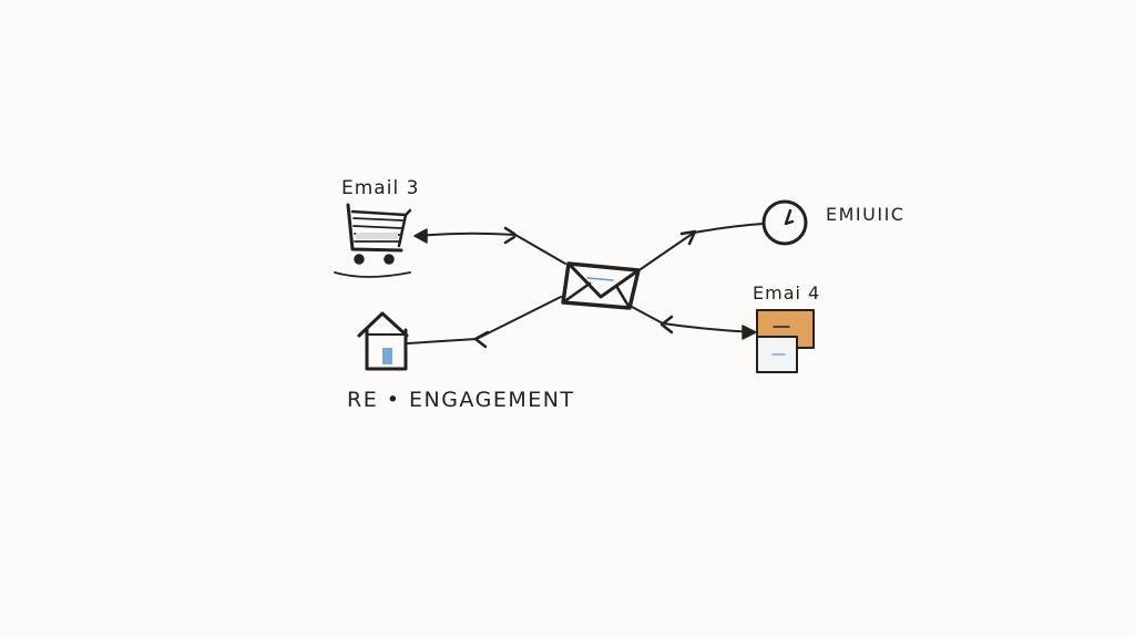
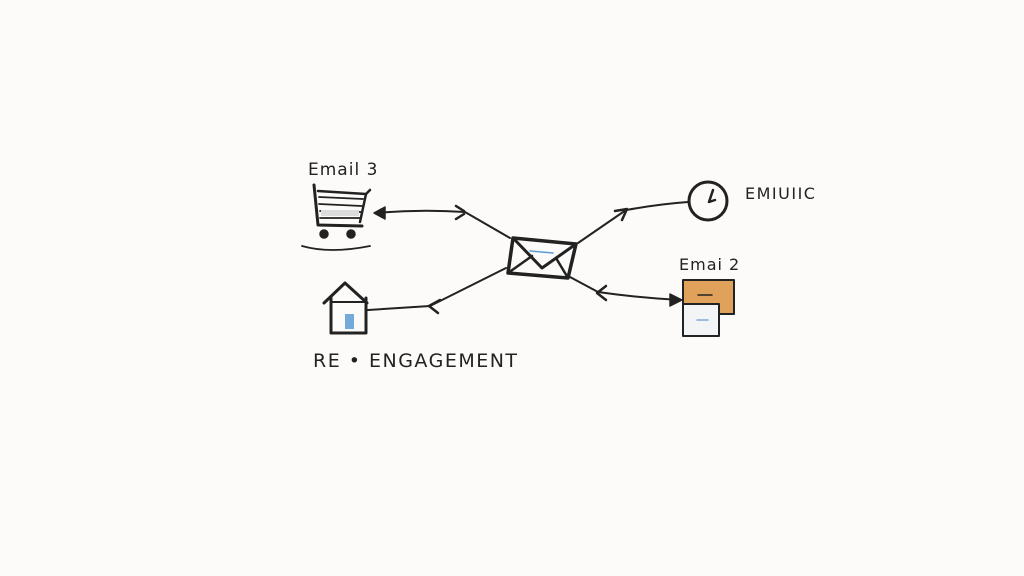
  Email 3
  EMIUIIC
- Emai 4
+ Emai 2
  RE • ENGAGEMENT
